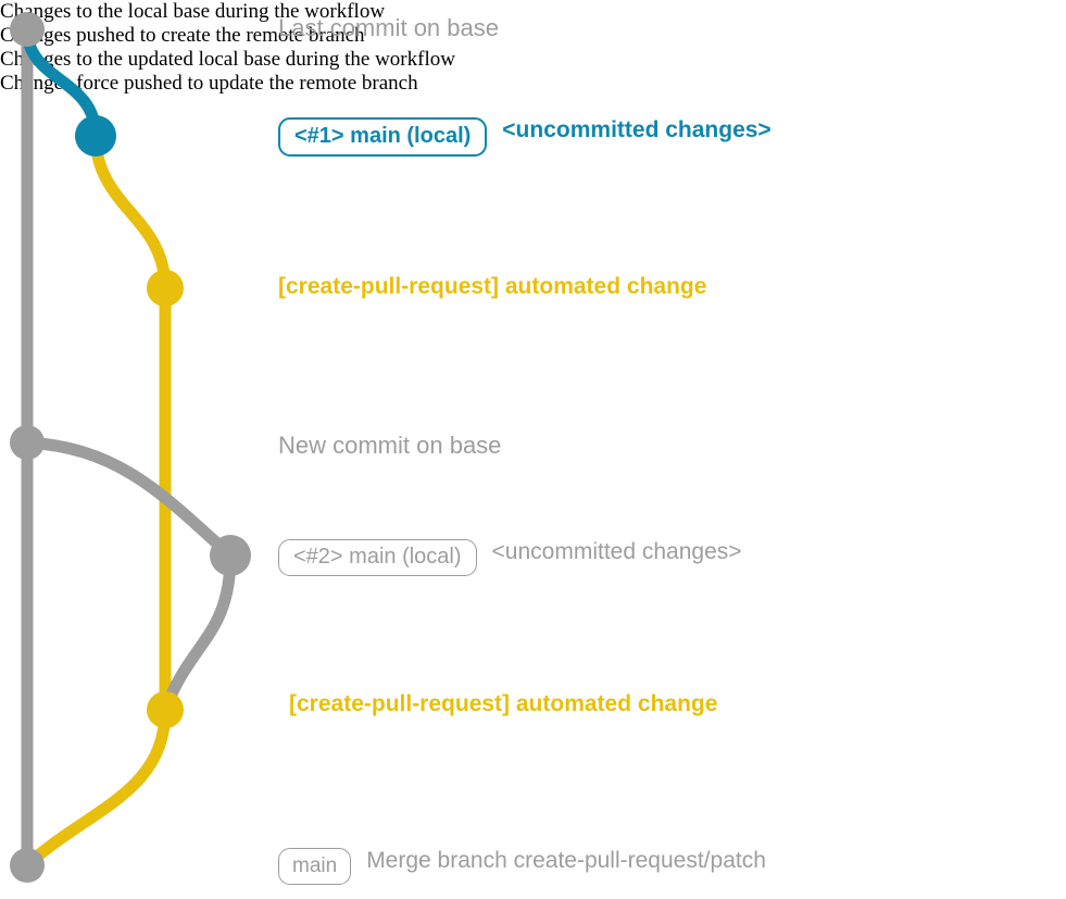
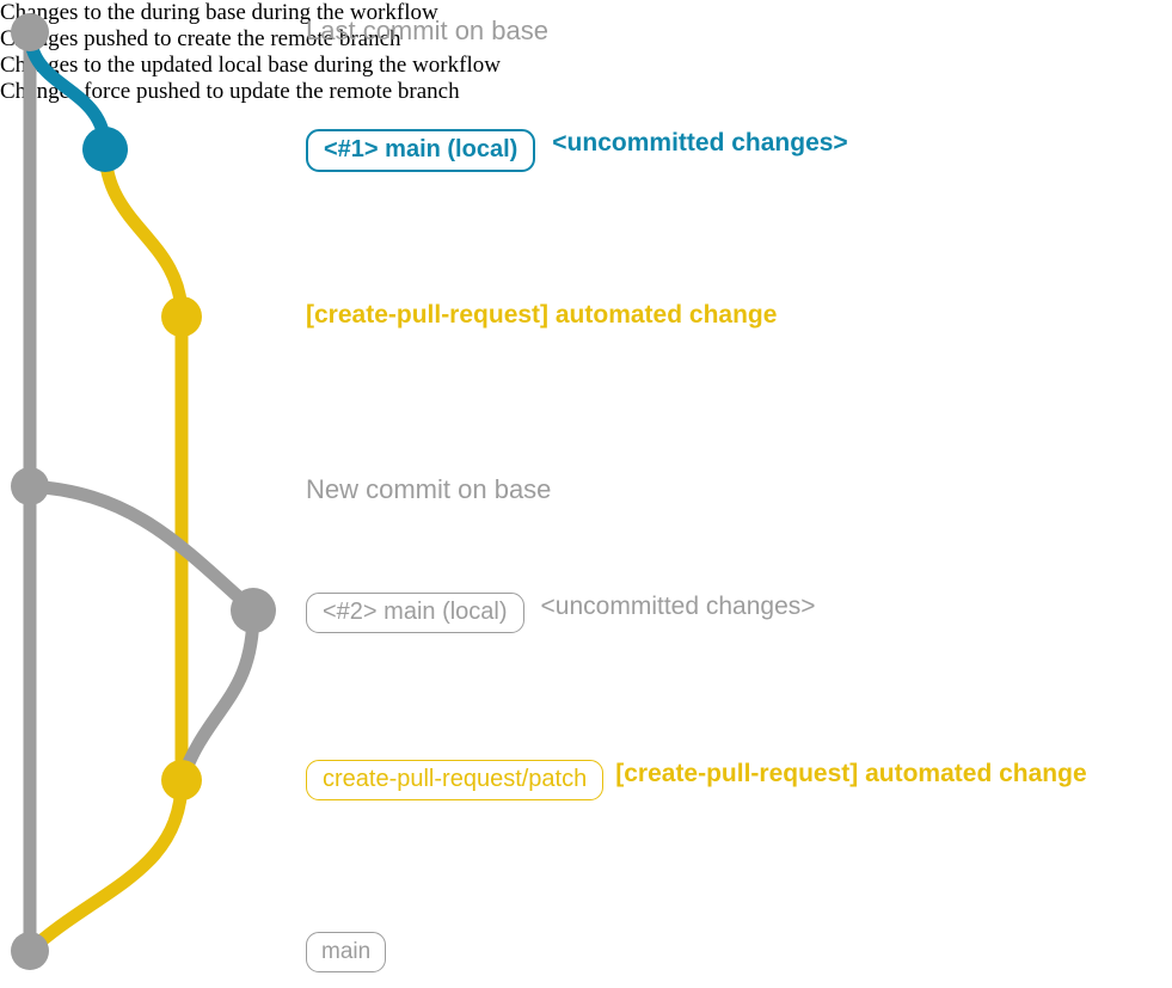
  Last commit on base
  <#1> main (local)
  <uncommitted changes>
- Changes to the local base during the workflow
+ Changes to the during base during the workflow
  [create-pull-request] automated change
  Cges pushed to create the remote branch
  New commit on base
  <#2> main (local)
  <uncommitted changes>
  Chges to the updated local base during the workflow
+ create-pull-request/patch
  [create-pull-request] automated change
  Chng force pushed to update the remote branch
  main
- Merge branch create-pull-request/patch
